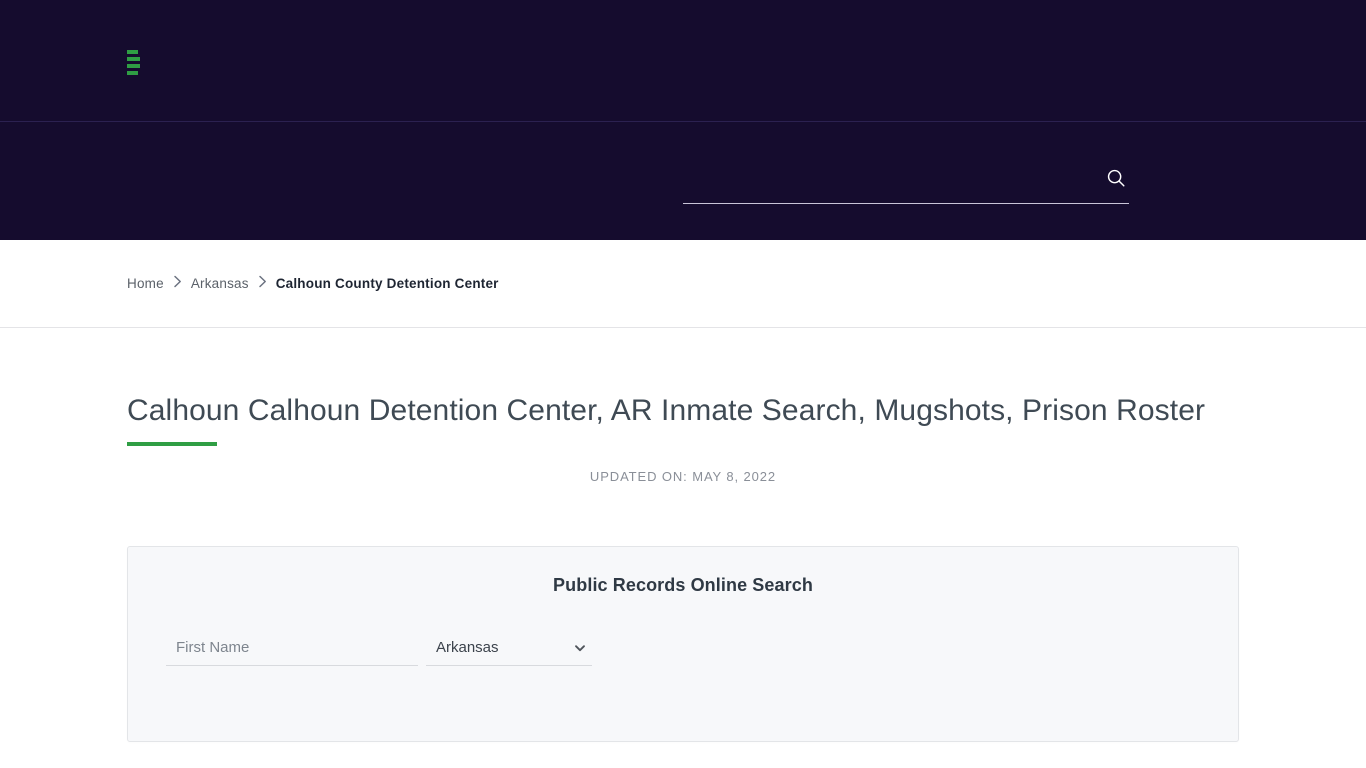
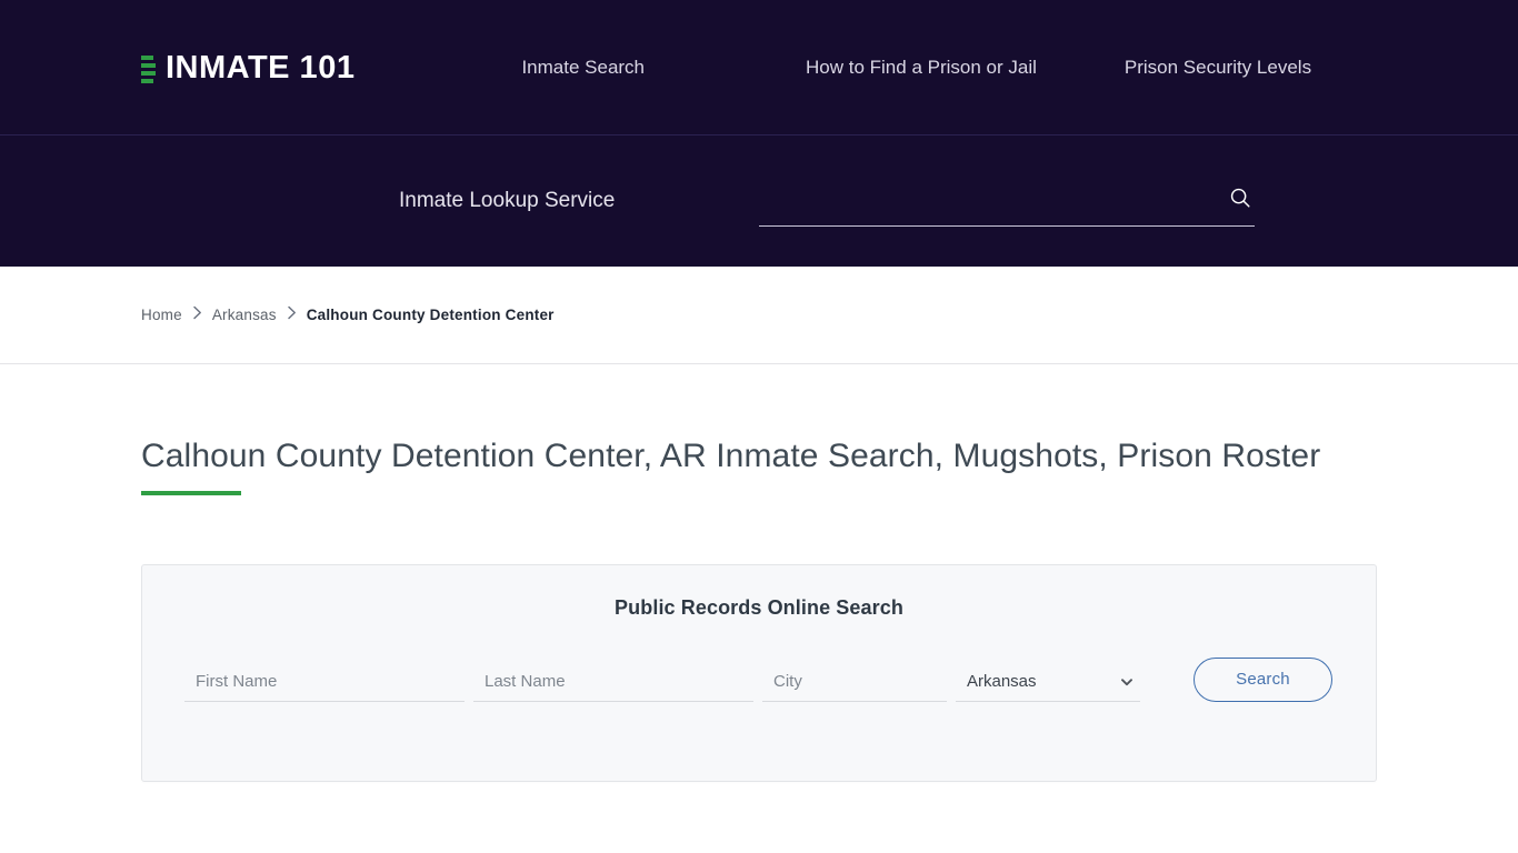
+ INMATE 101
+ Inmate Search
+ How to Find a Prison or Jail
+ Prison Security Levels
+ Inmate Lookup Service
  Home
  Arkansas
  Calhoun County Detention Center
- Calhoun Calhoun Detention Center, AR Inmate Search, Mugshots, Prison Roster
+ Calhoun County Detention Center, AR Inmate Search, Mugshots, Prison Roster
- UPDATED ON: MAY 8, 2022
  Public Records Online Search
  First Name
+ Last Name
+ City
  Arkansas
+ Search
